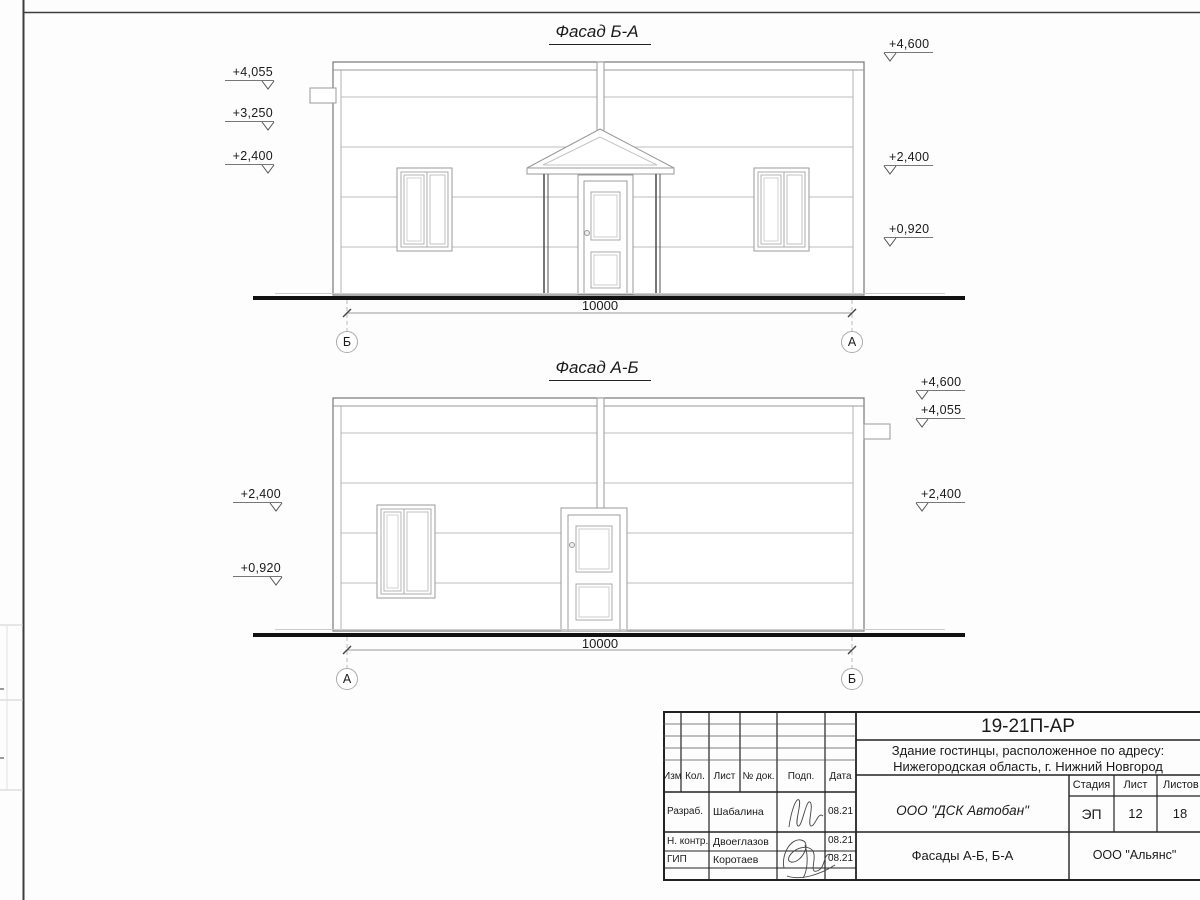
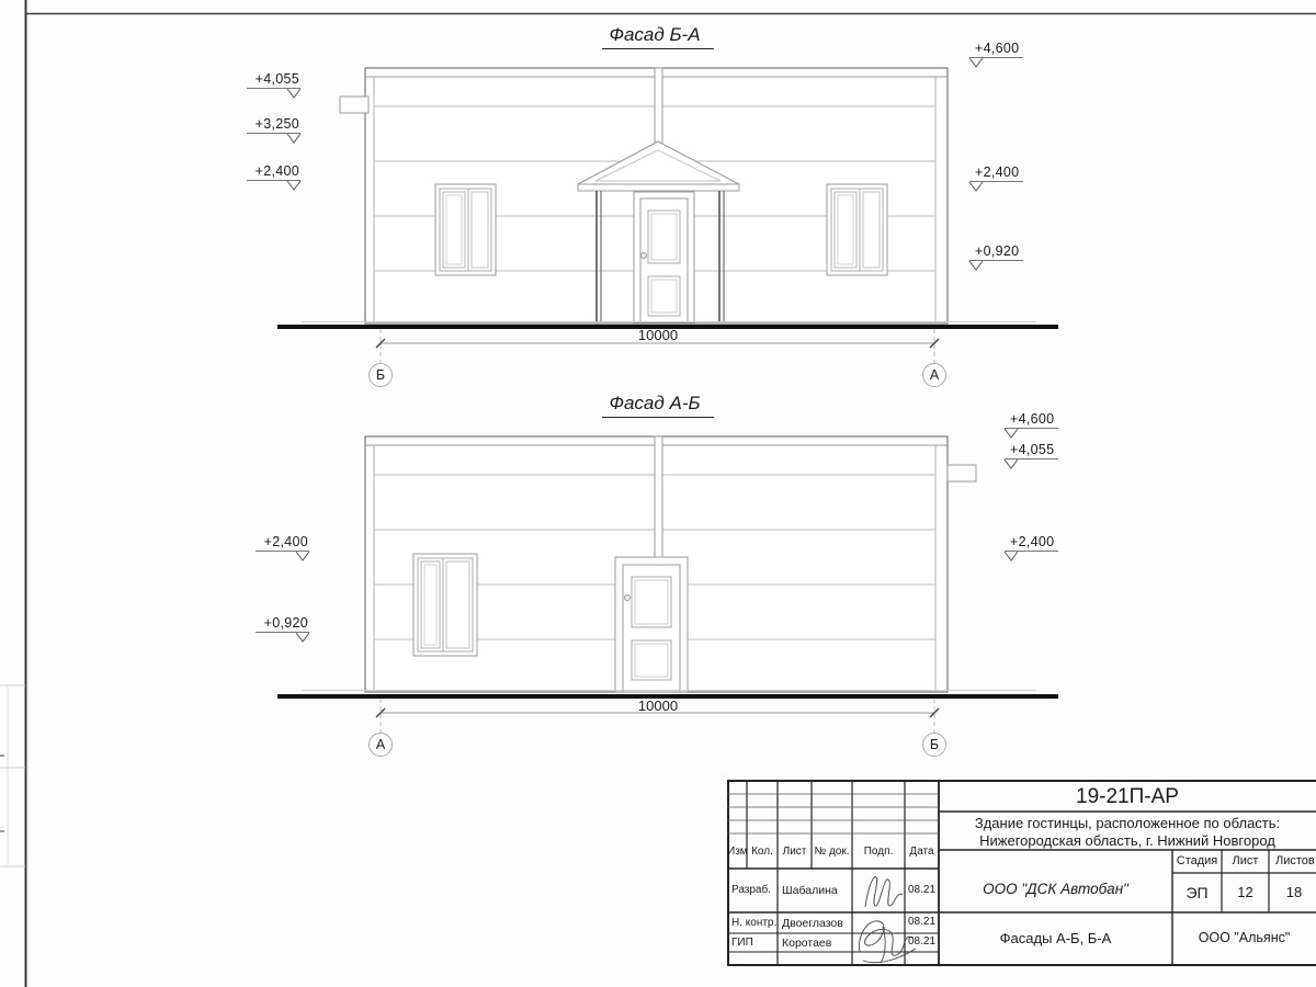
  Фасад Б-А
  +4,055
  +3,250
  +2,400
  +4,600
  +2,400
  +0,920
  10000
  Б
  А
  Фасад А-Б
  +4,600
  +4,055
  +2,400
  +2,400
  +0,920
  10000
  А
  Б
  19-21П-АР
- Здание гостинцы, расположенное по адресу:
+ Здание гостинцы, расположенное по область:
  Нижегородская область, г. Нижний Новгород
  Изм
  Кол.
  Лист
  № док.
  Подп.
  Дата
  Разраб.
  Шабалина
  08.21
  Н. контр.
  Двоеглазов
  08.21
  ГИП
  Коротаев
  08.21
  ООО "ДСК Автобан"
  Стадия
  Лист
  Листов
  ЭП
  12
  18
  Фасады А-Б, Б-А
  ООО "Альянс"
